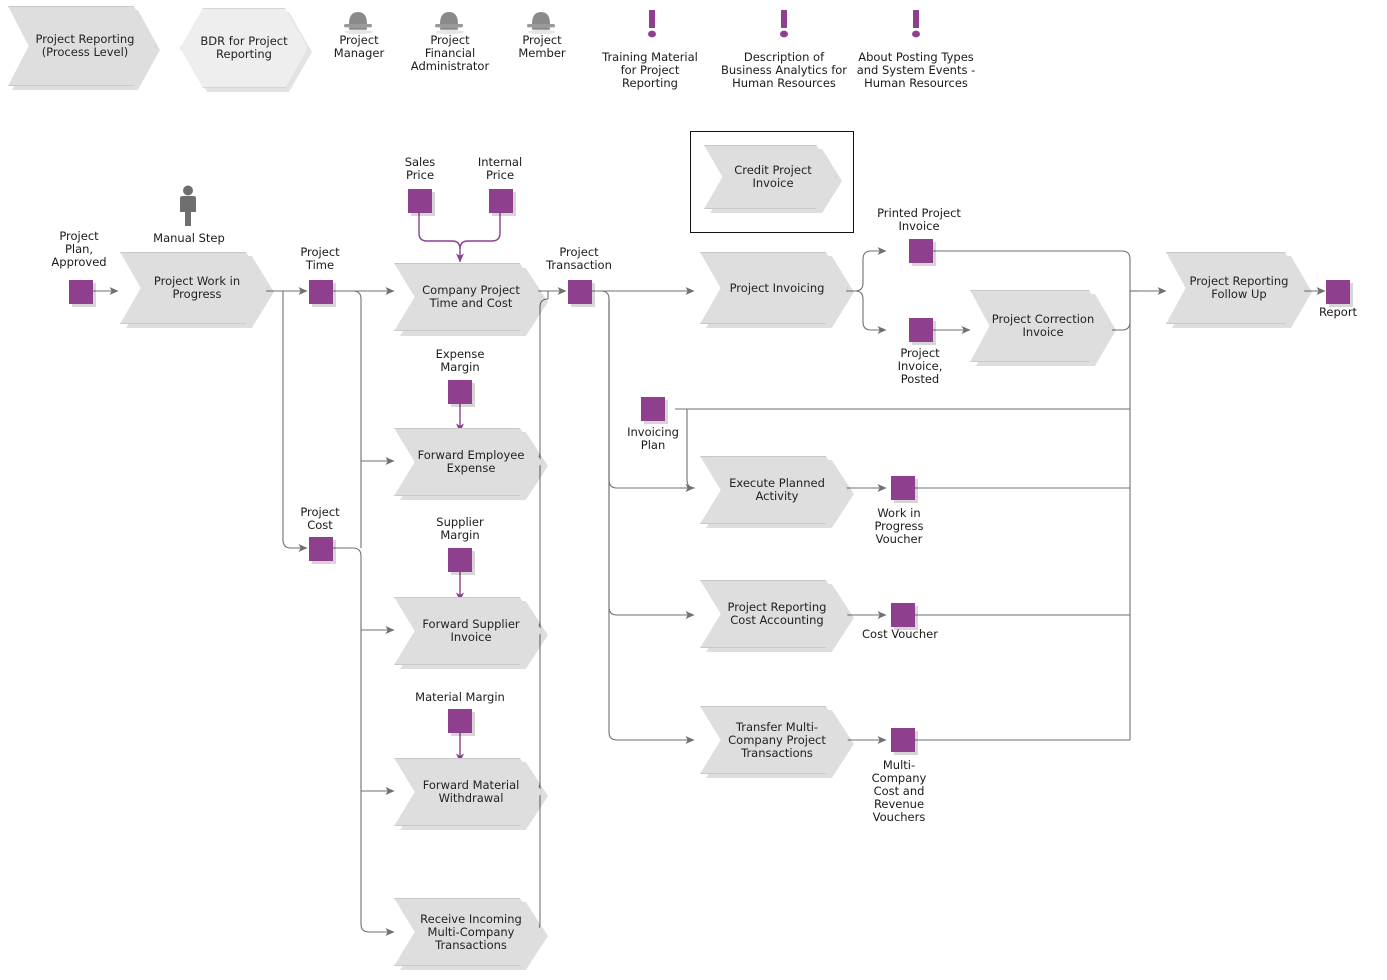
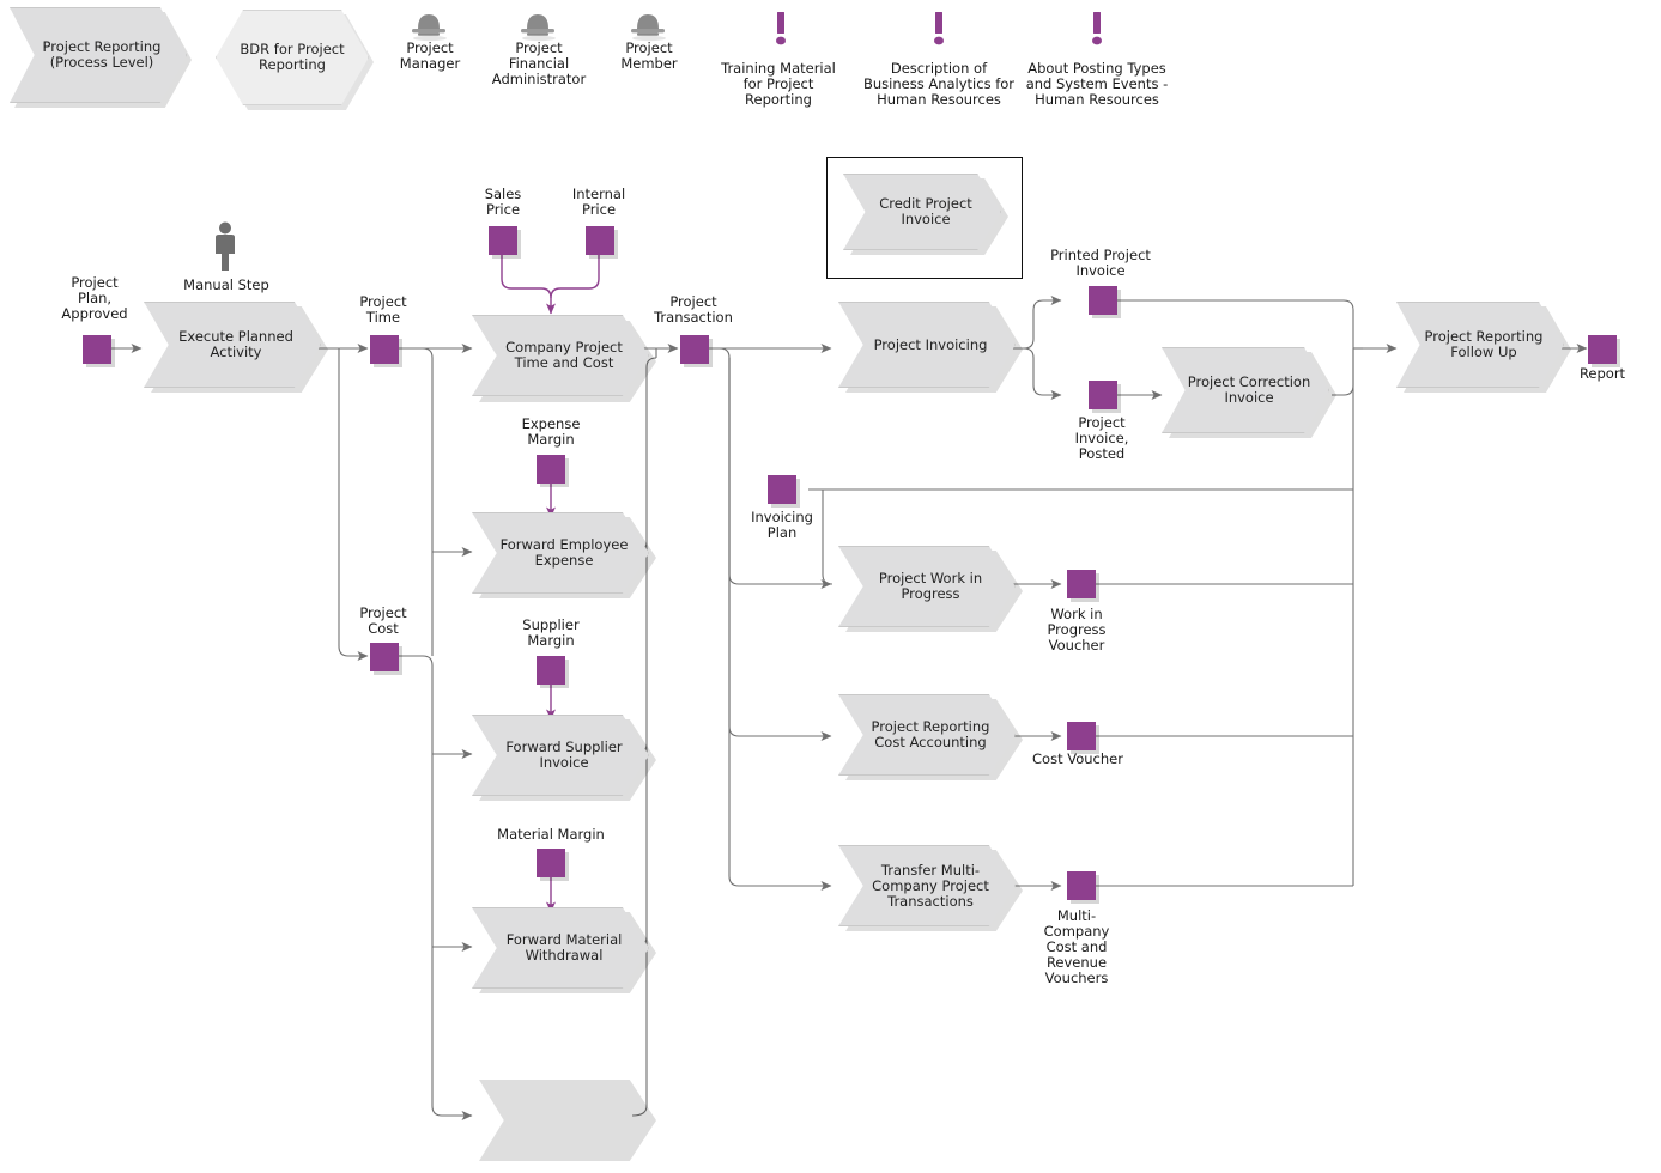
  Project Reporting (Process Level)
  BDR for Project Reporting
  Project
  Manager
  Project
  Financial
  Administrator
  Project
  Member
  Training Material
  for Project
  Reporting
  Description of
  Business Analytics for
  Human Resources
  About Posting Types
  and System Events -
  Human Resources
  Project
  Plan,
  Approved
  Manual Step
- Project Work in Progress
+ Execute Planned Activity
  Project
  Time
  Project
  Cost
  Sales
  Price
  Internal
  Price
  Company Project Time and Cost
  Expense
  Margin
  Forward Employee Expense
  Supplier
  Margin
  Forward Supplier Invoice
  Material Margin
  Forward Material Withdrawal
- Receive Incoming Multi-Company Transactions
  Project
  Transaction
  Credit Project Invoice
  Project Invoicing
  Printed Project
  Invoice
  Project
  Invoice,
  Posted
  Project Correction Invoice
  Invoicing
  Plan
- Execute Planned Activity
+ Project Work in Progress
  Work in
  Progress
  Voucher
  Project Reporting Cost Accounting
  Cost Voucher
  Transfer Multi- Company Project Transactions
  Multi-
  Company
  Cost and
  Revenue
  Vouchers
  Project Reporting Follow Up
  Report
